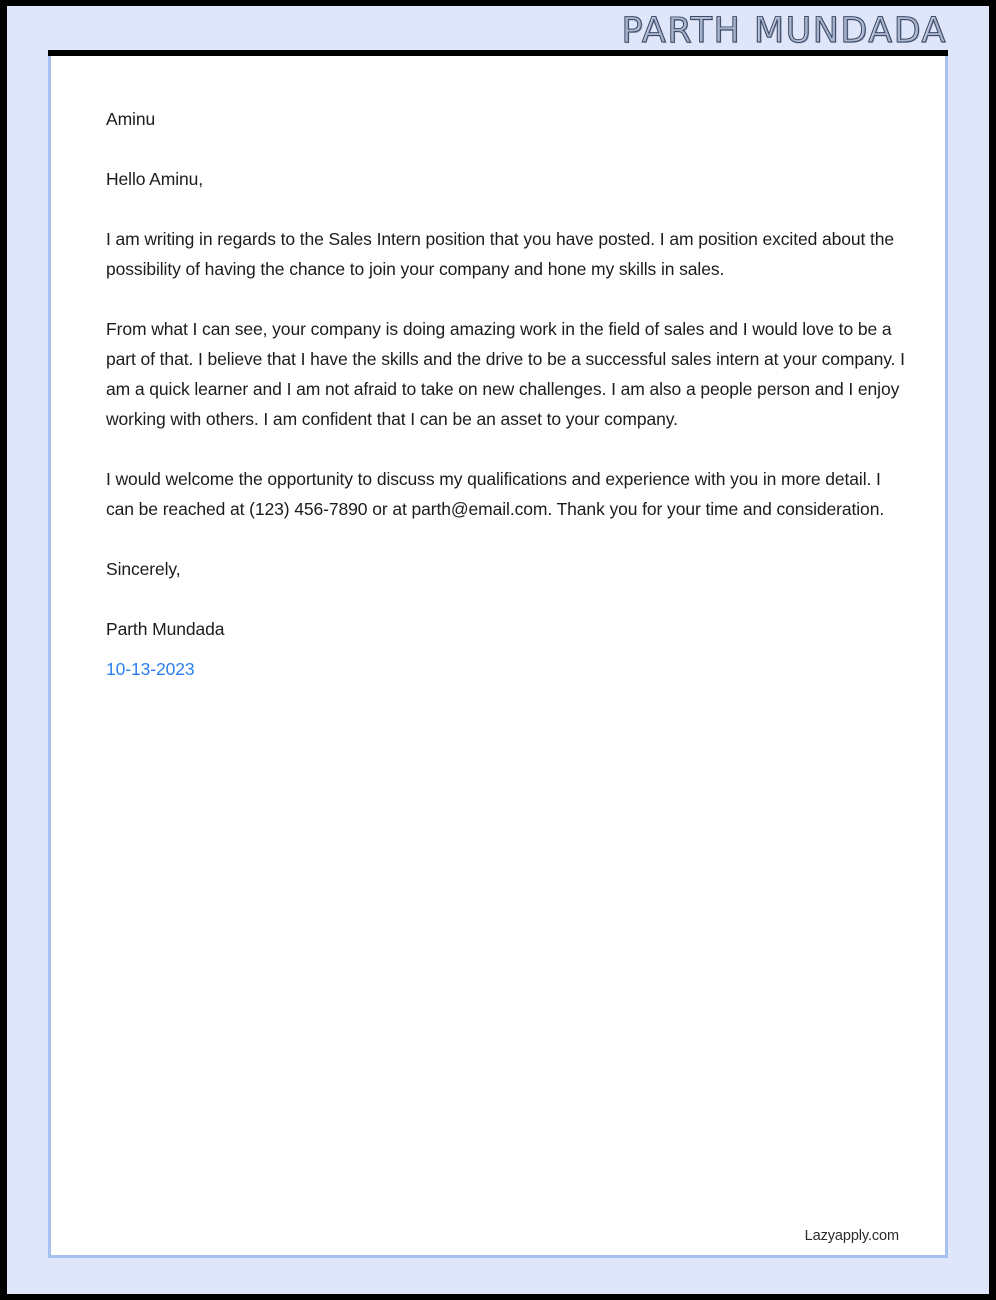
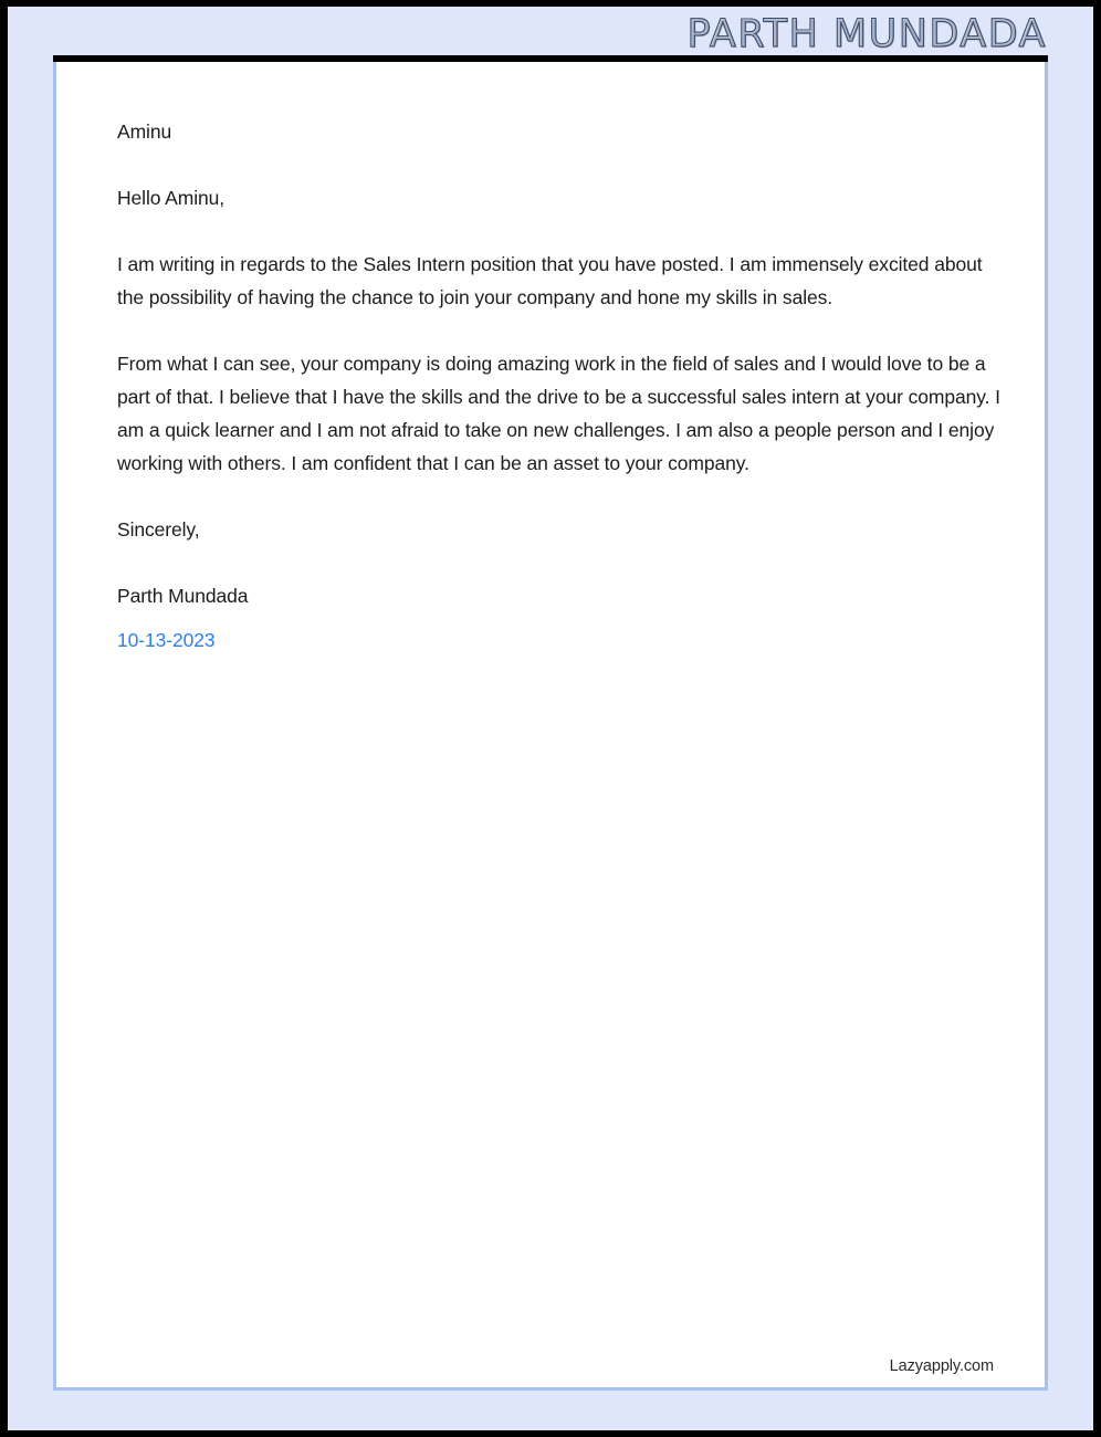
  PARTH MUNDADA
  Aminu
  Hello Aminu,
- I am writing in regards to the Sales Intern position that you have posted. I am position excited about the possibility of having the chance to join your company and hone my skills in sales.
+ I am writing in regards to the Sales Intern position that you have posted. I am immensely excited about the possibility of having the chance to join your company and hone my skills in sales.
  From what I can see, your company is doing amazing work in the field of sales and I would love to be a part of that. I believe that I have the skills and the drive to be a successful sales intern at your company. I am a quick learner and I am not afraid to take on new challenges. I am also a people person and I enjoy working with others. I am confident that I can be an asset to your company.
- I would welcome the opportunity to discuss my qualifications and experience with you in more detail. I can be reached at (123) 456-7890 or at parth@email.com. Thank you for your time and consideration.
  Sincerely,
  Parth Mundada
  10-13-2023
  Lazyapply.com
